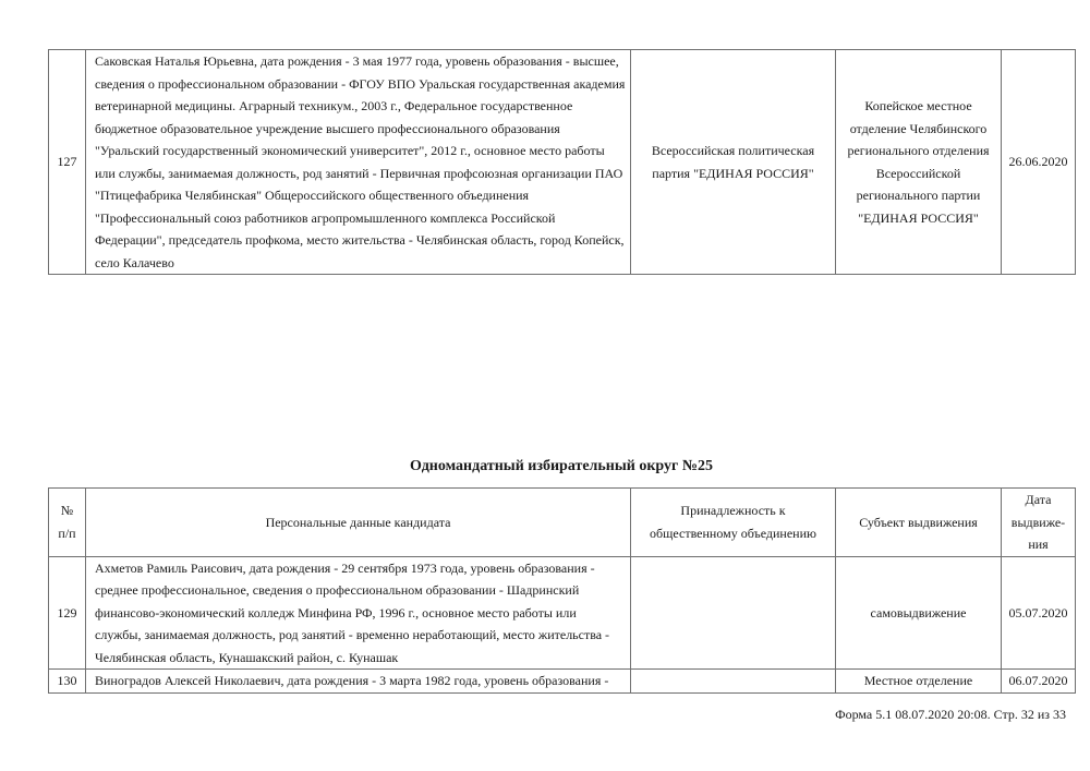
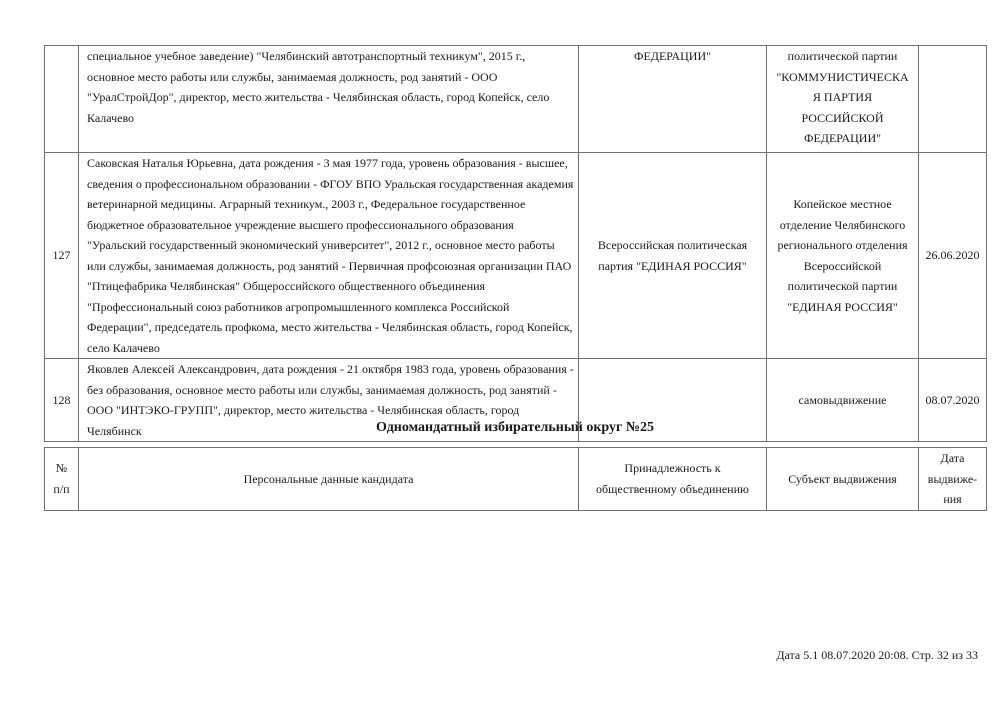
+ 	специальное учебное заведение) "Челябинский автотранспортный техникум", 2015 г., основное место работы или службы, занимаемая должность, род занятий - ООО "УралСтройДор", директор, место жительства - Челябинская область, город Копейск, село Калачево	ФЕДЕРАЦИИ"	политической партии "КОММУНИСТИЧЕСКА Я ПАРТИЯ РОССИЙСКОЙ ФЕДЕРАЦИИ"
- 127	Саковская Наталья Юрьевна, дата рождения - 3 мая 1977 года, уровень образования - высшее, сведения о профессиональном образовании - ФГОУ ВПО Уральская государственная академия ветеринарной медицины. Аграрный техникум., 2003 г., Федеральное государственное бюджетное образовательное учреждение высшего профессионального образования "Уральский государственный экономический университет", 2012 г., основное место работы или службы, занимаемая должность, род занятий - Первичная профсоюзная организации ПАО "Птицефабрика Челябинская" Общероссийского общественного объединения "Профессиональный союз работников агропромышленного комплекса Российской Федерации", председатель профкома, место жительства - Челябинская область, город Копейск, село Калачево	Всероссийская политическая партия "ЕДИНАЯ РОССИЯ"	Копейское местное отделение Челябинского регионального отделения Всероссийской регионального партии "ЕДИНАЯ РОССИЯ"	26.06.2020
+ 127	Саковская Наталья Юрьевна, дата рождения - 3 мая 1977 года, уровень образования - высшее, сведения о профессиональном образовании - ФГОУ ВПО Уральская государственная академия ветеринарной медицины. Аграрный техникум., 2003 г., Федеральное государственное бюджетное образовательное учреждение высшего профессионального образования "Уральский государственный экономический университет", 2012 г., основное место работы или службы, занимаемая должность, род занятий - Первичная профсоюзная организации ПАО "Птицефабрика Челябинская" Общероссийского общественного объединения "Профессиональный союз работников агропромышленного комплекса Российской Федерации", председатель профкома, место жительства - Челябинская область, город Копейск, село Калачево	Всероссийская политическая партия "ЕДИНАЯ РОССИЯ"	Копейское местное отделение Челябинского регионального отделения Всероссийской политической партии "ЕДИНАЯ РОССИЯ"	26.06.2020
+ 128	Яковлев Алексей Александрович, дата рождения - 21 октября 1983 года, уровень образования - без образования, основное место работы или службы, занимаемая должность, род занятий - ООО "ИНТЭКО-ГРУПП", директор, место жительства - Челябинская область, город Челябинск		самовыдвижение	08.07.2020
  Одномандатный избирательный округ №25
  № п/п	Персональные данные кандидата	Принадлежность к общественному объединению	Субъект выдвижения	Дата выдвиже-ния
- 129	Ахметов Рамиль Раисович, дата рождения - 29 сентября 1973 года, уровень образования - среднее профессиональное, сведения о профессиональном образовании - Шадринский финансово-экономический колледж Минфина РФ, 1996 г., основное место работы или службы, занимаемая должность, род занятий - временно неработающий, место жительства - Челябинская область, Кунашакский район, с. Кунашак		самовыдвижение	05.07.2020
- 130	Виноградов Алексей Николаевич, дата рождения - 3 марта 1982 года, уровень образования -		Местное отделение	06.07.2020
- Форма 5.1 08.07.2020 20:08. Стр. 32 из 33
+ Дата 5.1 08.07.2020 20:08. Стр. 32 из 33
